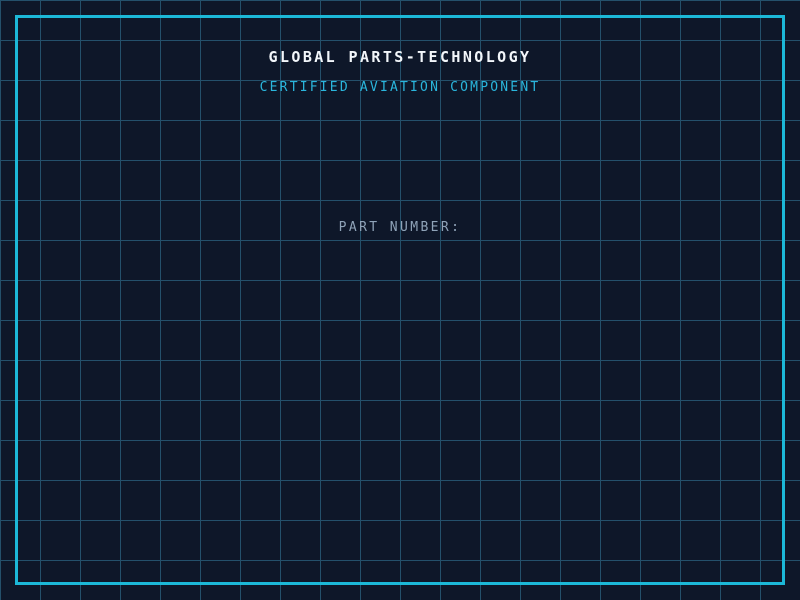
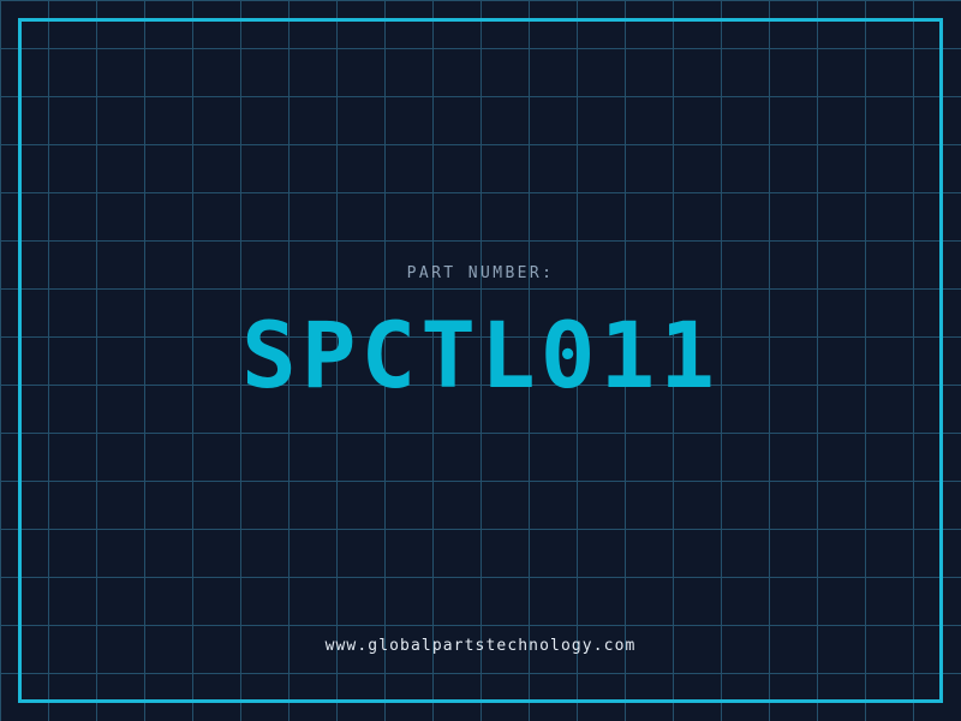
- GLOBAL PARTS-TECHNOLOGY
- CERTIFIED AVIATION COMPONENT
  PART NUMBER:
+ SPCTL011
+ www.globalpartstechnology.com
